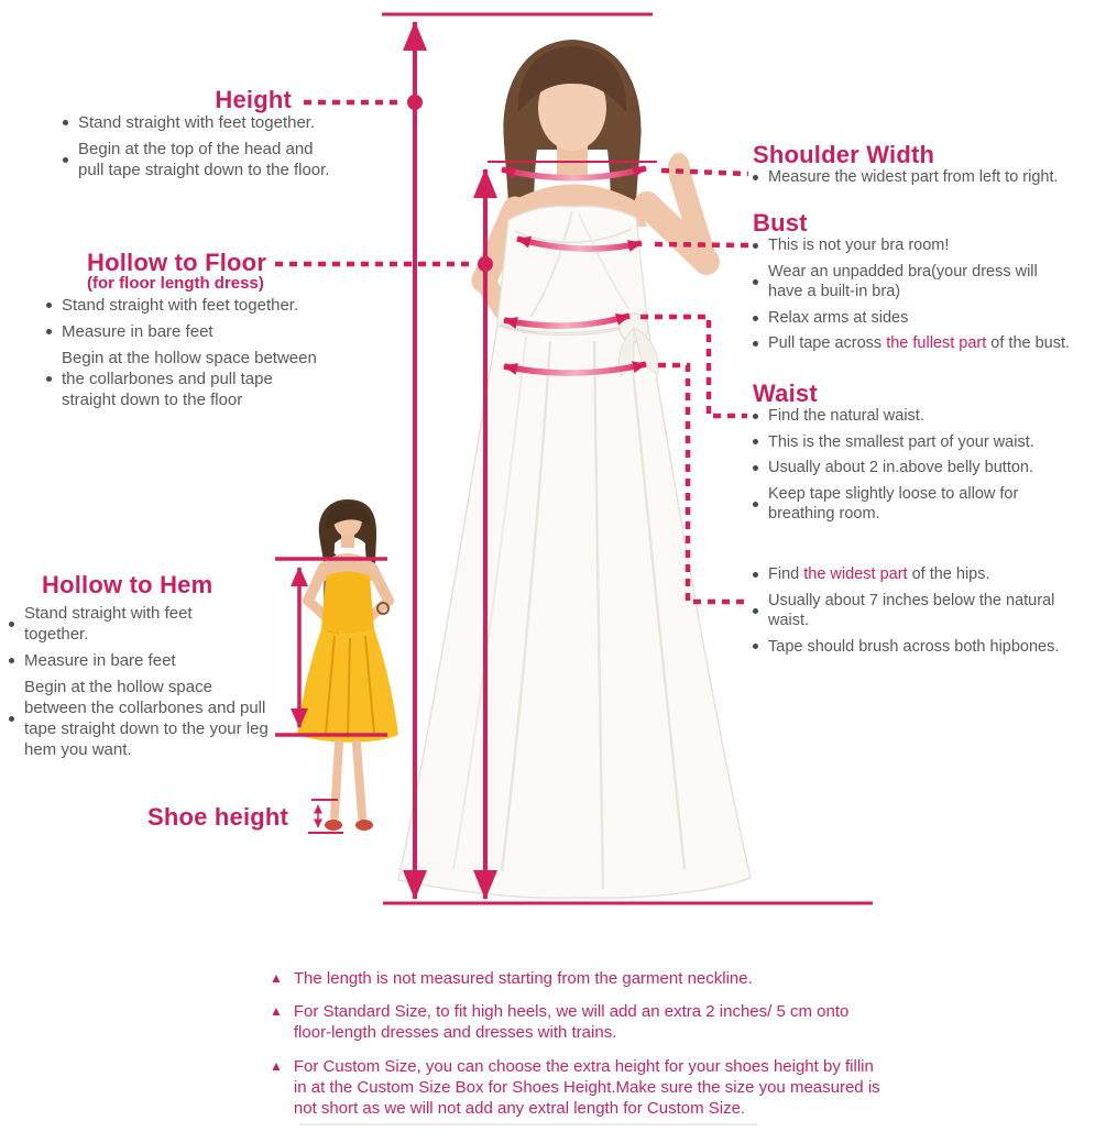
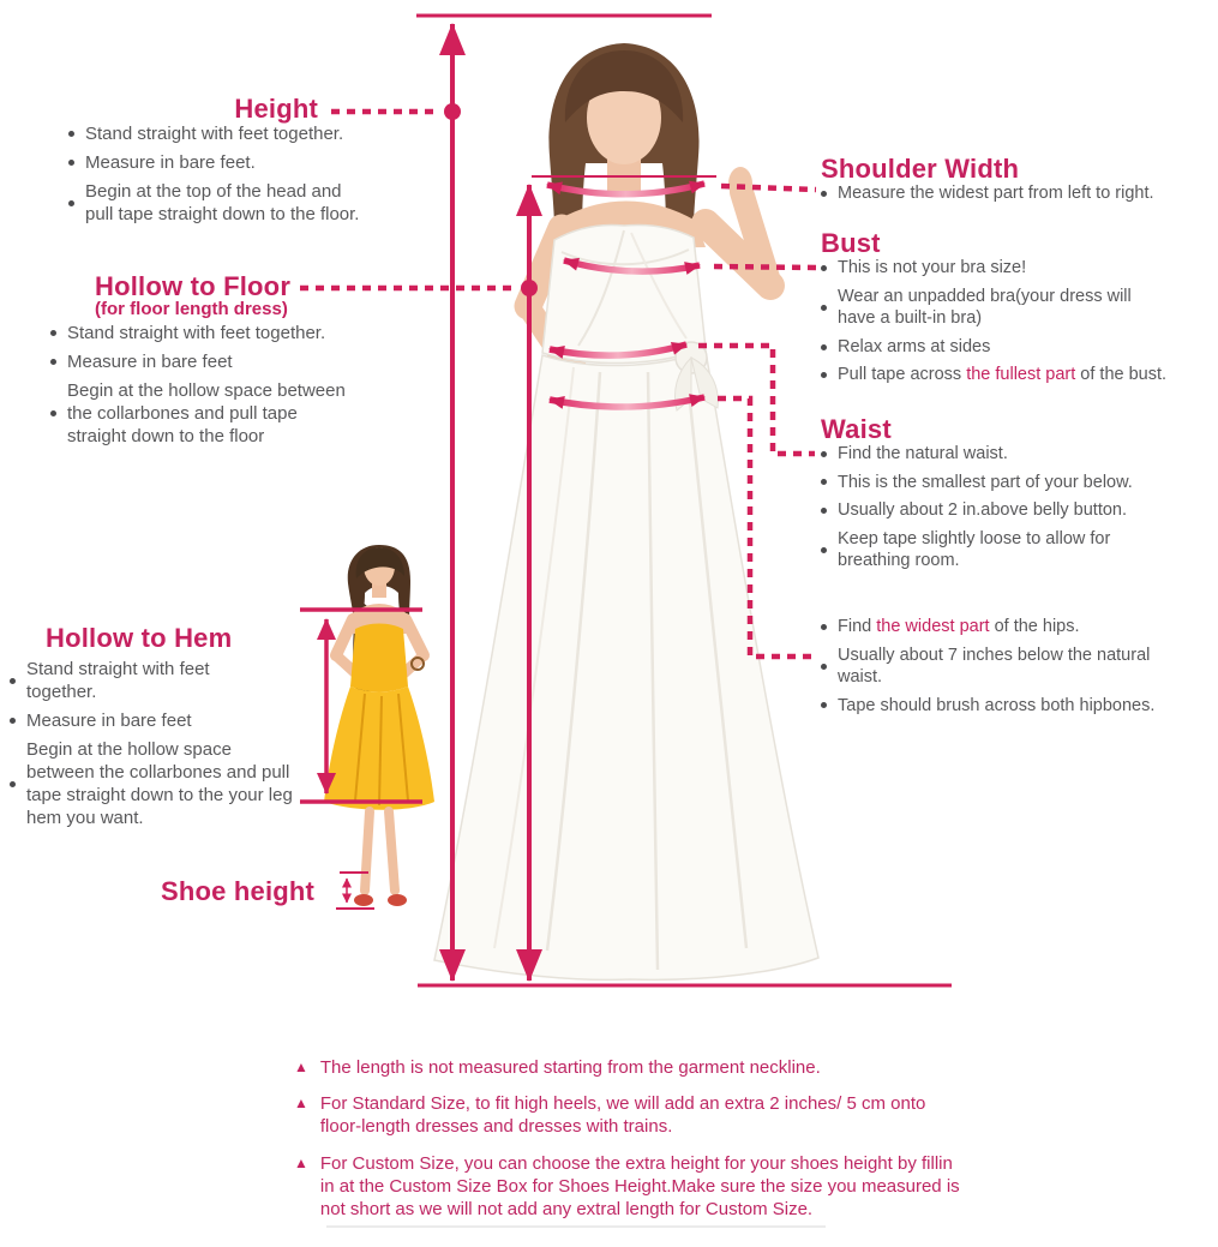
  Height
  Stand straight with feet together.
+ Measure in bare feet.
  Begin at the top of the head and
  pull tape straight down to the floor.
  Hollow to Floor
  (for floor length dress)
  Stand straight with feet together.
  Measure in bare feet
  Begin at the hollow space between
  the collarbones and pull tape
  straight down to the floor
  Hollow to Hem
  Stand straight with feet
  together.
  Measure in bare feet
  Begin at the hollow space
  between the collarbones and pull
  tape straight down to the your leg
  hem you want.
  Shoe height
  Shoulder Width
  Measure the widest part from left to right.
  Bust
- This is not your bra room!
+ This is not your bra size!
  Wear an unpadded bra(your dress will
  have a built-in bra)
  Relax arms at sides
  Pull tape across the fullest part of the bust.
  Waist
  Find the natural waist.
- This is the smallest part of your waist.
+ This is the smallest part of your below.
  Usually about 2 in.above belly button.
  Keep tape slightly loose to allow for
  breathing room.
  Find the widest part of the hips.
  Usually about 7 inches below the natural
  waist.
  Tape should brush across both hipbones.
  The length is not measured starting from the garment neckline.
  For Standard Size, to fit high heels, we will add an extra 2 inches/ 5 cm onto
  floor-length dresses and dresses with trains.
  For Custom Size, you can choose the extra height for your shoes height by fillin
  in at the Custom Size Box for Shoes Height.Make sure the size you measured is
  not short as we will not add any extral length for Custom Size.
